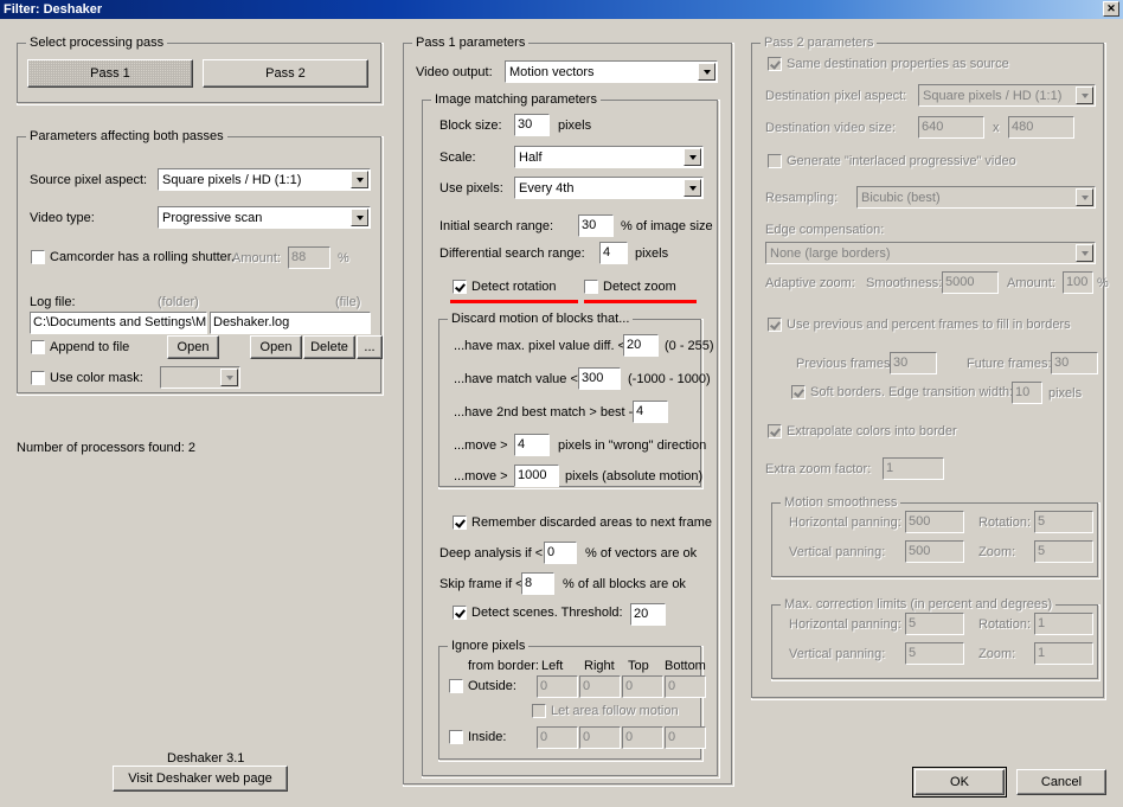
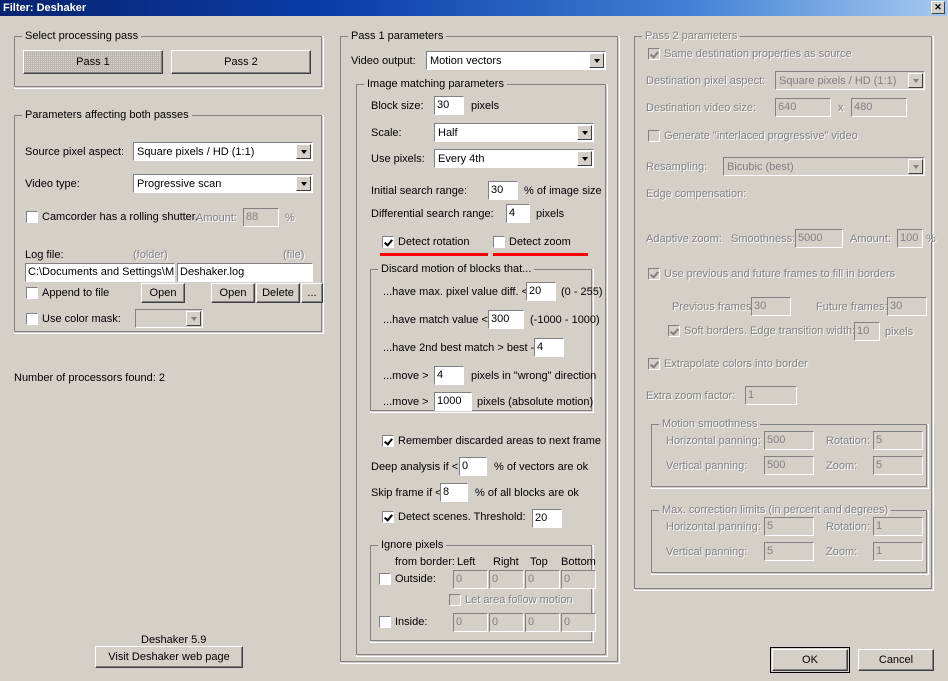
  Filter: Deshaker
  ✕
  Select processing pass
  Pass 1
  Pass 2
  Parameters affecting both passes
  Source pixel aspect:
  Square pixels / HD (1:1)
  Video type:
  Progressive scan
  Camcorder has a rolling shutter.
  Amount:
  88
  %
  Log file:
  (folder)
  (file)
  C:\Documents and Settings\M
  Deshaker.log
  Append to file
  Open
  Open
  Delete
  ...
  Use color mask:
  Number of processors found: 2
- Deshaker 3.1
+ Deshaker 5.9
  Visit Deshaker web page
  Pass 1 parameters
  Video output:
  Motion vectors
  Image matching parameters
  Block size:
  30
  pixels
  Scale:
  Half
  Use pixels:
  Every 4th
  Initial search range:
  30
  % of image size
  Differential search range:
  4
  pixels
  Detect rotation
  Detect zoom
  Discard motion of blocks that...
  ...have max. pixel value diff. <
  20
  (0 - 255)
  ...have match value <
  300
  (-1000 - 1000)
  ...have 2nd best match > best -
  4
  ...move >
  4
  pixels in "wrong" direction
  ...move >
  1000
  pixels (absolute motion)
  Remember discarded areas to next frame
  Deep analysis if <
  0
  % of vectors are ok
  Skip frame if <
  8
  % of all blocks are ok
  Detect scenes. Threshold:
  20
  Ignore pixels
  from border:
  Left
  Right
  Top
  Bottom
  Outside:
  0
  0
  0
  0
  Let area follow motion
  Inside:
  0
  0
  0
  0
  Pass 2 parameters
  Same destination properties as source
  Destination pixel aspect:
  Square pixels / HD (1:1)
  Destination video size:
  640
  x
  480
  Generate "interlaced progressive" video
  Resampling:
  Bicubic (best)
  Edge compensation:
- None (large borders)
  Adaptive zoom:
  Smoothness:
  5000
  Amount:
  100
  %
- Use previous and percent frames to fill in borders
+ Use previous and future frames to fill in borders
  Previous frames
  30
  Future frames:
  30
  Soft borders. Edge transition width
  10
  pixels
  Extrapolate colors into border
  Extra zoom factor:
  1
  Motion smoothness
  Horizontal panning:
  500
  Rotation:
  5
  Vertical panning:
  500
  Zoom:
  5
  Max. correction limits (in percent and degrees)
  Horizontal panning:
  5
  Rotation:
  1
  Vertical panning:
  5
  Zoom:
  1
  OK
  Cancel
